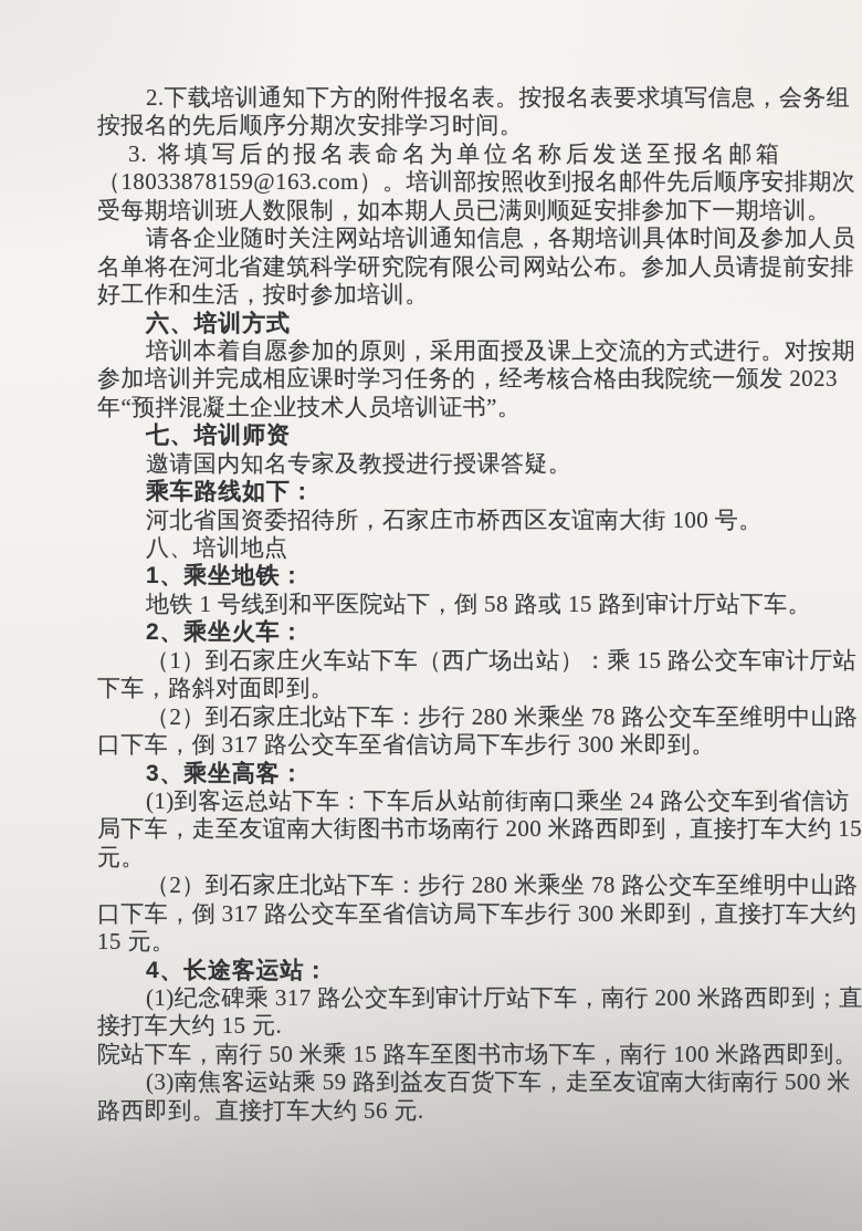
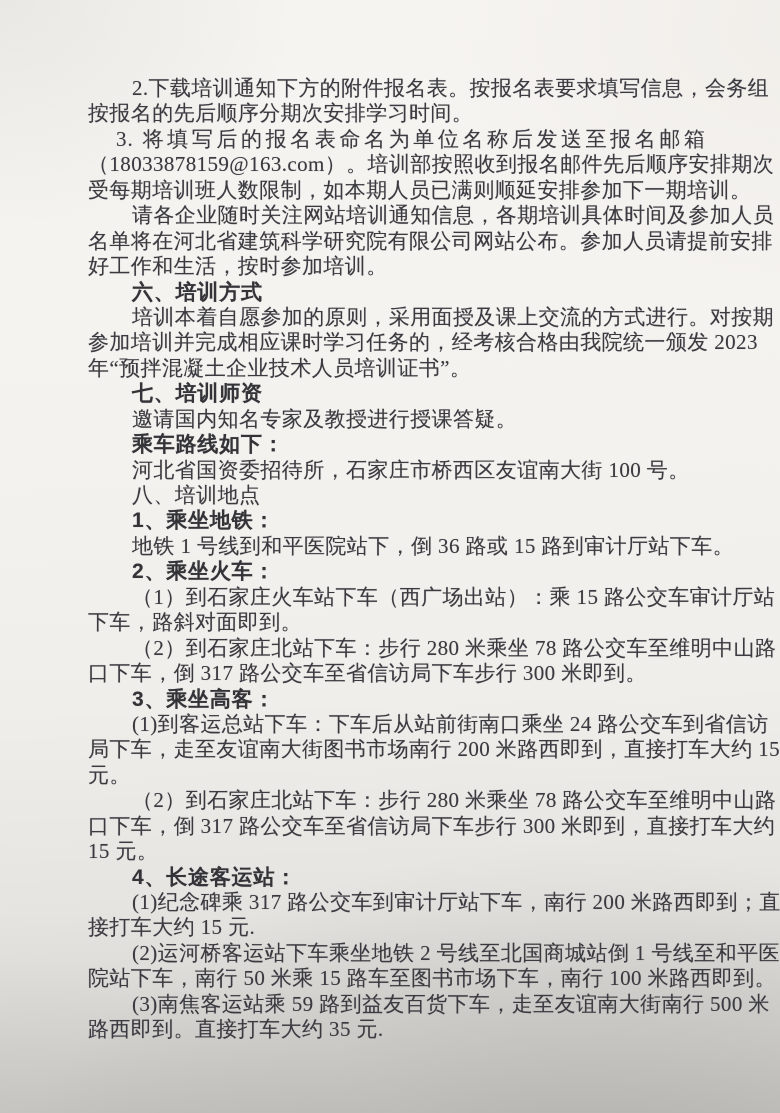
  2.下载培训通知下方的附件报名表。按报名表要求填写信息，会务组
  按报名的先后顺序分期次安排学习时间。
  3. 将填写后的报名表命名为单位名称后发送至报名邮箱
  （18033878159@163.com）。培训部按照收到报名邮件先后顺序安排期次
  受每期培训班人数限制，如本期人员已满则顺延安排参加下一期培训。
  请各企业随时关注网站培训通知信息，各期培训具体时间及参加人员
  名单将在河北省建筑科学研究院有限公司网站公布。参加人员请提前安排
  好工作和生活，按时参加培训。
  六、培训方式
  培训本着自愿参加的原则，采用面授及课上交流的方式进行。对按期
  参加培训并完成相应课时学习任务的，经考核合格由我院统一颁发 2023
  年“预拌混凝土企业技术人员培训证书”。
  七、培训师资
  邀请国内知名专家及教授进行授课答疑。
  乘车路线如下：
  河北省国资委招待所，石家庄市桥西区友谊南大街 100 号。
  八、培训地点
  1、乘坐地铁：
- 地铁 1 号线到和平医院站下，倒 58 路或 15 路到审计厅站下车。
+ 地铁 1 号线到和平医院站下，倒 36 路或 15 路到审计厅站下车。
  2、乘坐火车：
  （1）到石家庄火车站下车（西广场出站）：乘 15 路公交车审计厅站
  下车，路斜对面即到。
  （2）到石家庄北站下车：步行 280 米乘坐 78 路公交车至维明中山路
  口下车，倒 317 路公交车至省信访局下车步行 300 米即到。
  3、乘坐高客：
  (1)到客运总站下车：下车后从站前街南口乘坐 24 路公交车到省信访
  局下车，走至友谊南大街图书市场南行 200 米路西即到，直接打车大约 15
  元。
  （2）到石家庄北站下车：步行 280 米乘坐 78 路公交车至维明中山路
  口下车，倒 317 路公交车至省信访局下车步行 300 米即到，直接打车大约
  15 元。
  4、长途客运站：
  (1)纪念碑乘 317 路公交车到审计厅站下车，南行 200 米路西即到；直
  接打车大约 15 元.
+ (2)运河桥客运站下车乘坐地铁 2 号线至北国商城站倒 1 号线至和平医
  院站下车，南行 50 米乘 15 路车至图书市场下车，南行 100 米路西即到。
  (3)南焦客运站乘 59 路到益友百货下车，走至友谊南大街南行 500 米
- 路西即到。直接打车大约 56 元.
+ 路西即到。直接打车大约 35 元.
